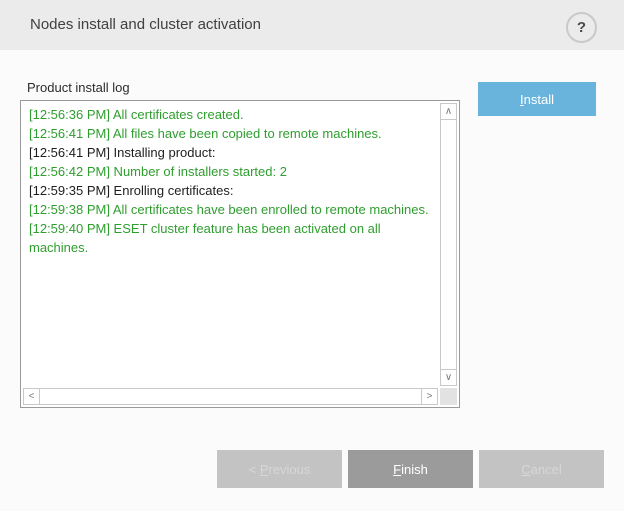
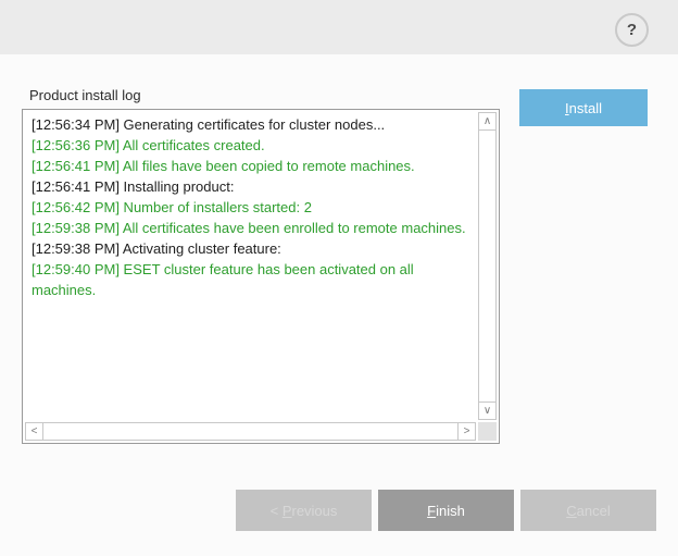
- Nodes install and cluster activation
  ?
  Product install log
+ [12:56:34 PM] Generating certificates for cluster nodes...
  [12:56:36 PM] All certificates created.
  [12:56:41 PM] All files have been copied to remote machines.
  [12:56:41 PM] Installing product:
  [12:56:42 PM] Number of installers started: 2
- [12:59:35 PM] Enrolling certificates:
  [12:59:38 PM] All certificates have been enrolled to remote machines.
+ [12:59:38 PM] Activating cluster feature:
  [12:59:40 PM] ESET cluster feature has been activated on all machines.
  ∧
  ∨
  <
  >
  Install
  Finish
